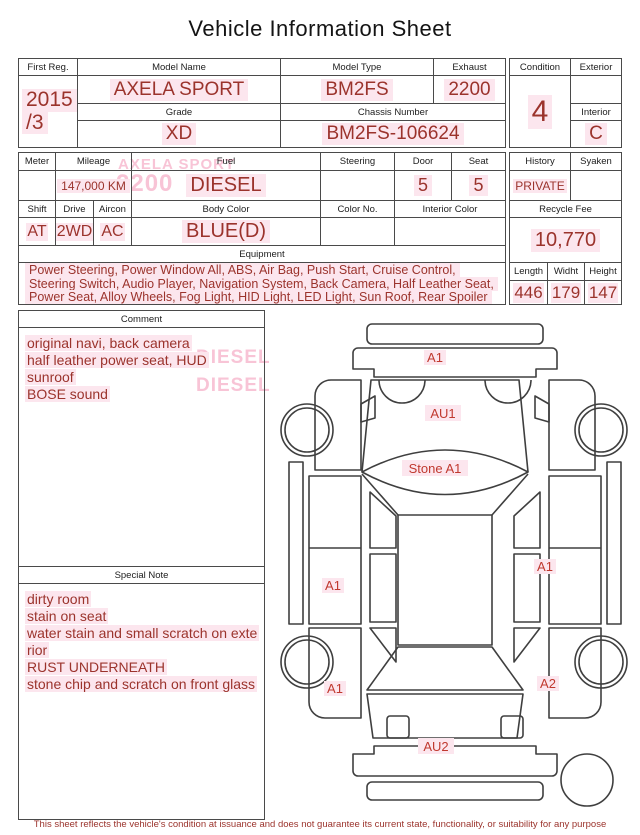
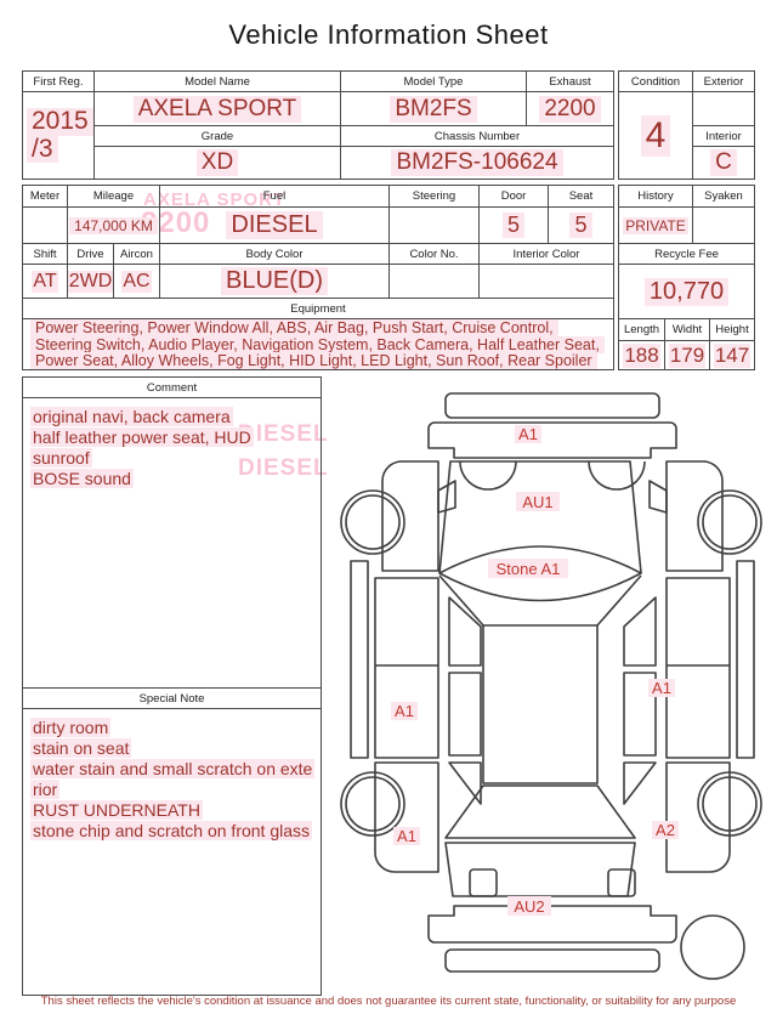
  Vehicle Information Sheet
  AXELA SPORT
  200
  IESEL
  DIESEL
  First Reg.
  2015
  /3
  Model Name
  AXELA SPORT
  Grade
  XD
  Model Type
  BM2FS
  Exhaust
  2200
  Chassis Number
  BM2FS-106624
  Condition
  4
  Exterior
  Interior
  C
  Meter
  Mileage
  Fuel
  Steering
  Door
  Seat
  147,000 KM
  DIESEL
  5
  5
  Shift
  Drive
  Aircon
  Body Color
  Color No.
  Interior Color
  AT
  2WD
  AC
  BLUE(D)
  Equipment
  Power Steering, Power Window All, ABS, Air Bag, Push Start, Cruise Control, Steering Switch, Audio Player, Navigation System, Back Camera, Half Leather Seat, Power Seat, Alloy Wheels, Fog Light, HID Light, LED Light, Sun Roof, Rear Spoiler
  History
  Syaken
  PRIVATE
  Recycle Fee
  10,770
  Length
  Widht
  Height
- 446
+ 188
  179
  147
  Comment
  original navi, back camera
  half leather power seat, HUD
  sunroof
  BOSE sound
  Special Note
  dirty room
  stain on seat
  water stain and small scratch on exterior
  RUST UNDERNEATH
  stone chip and scratch on front glass
  A1
  AU1
  Stone A1
  A1
  A1
  A1
  A2
  AU2
  This sheet reflects the vehicle's condition at issuance and does not guarantee its current state, functionality, or suitability for any purpose
